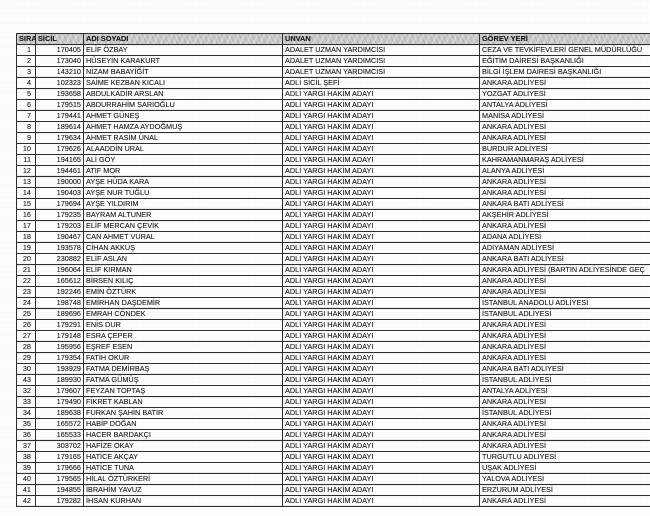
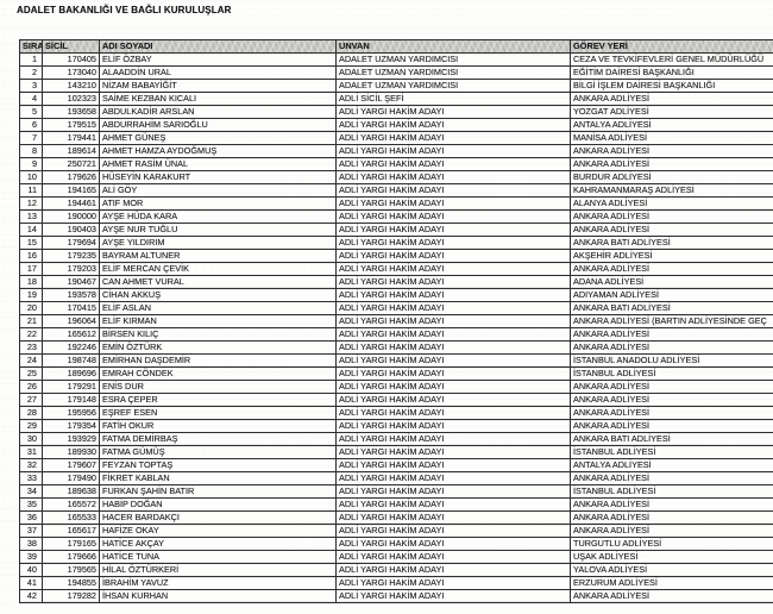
+ ADALET BAKANLIĞI VE BAĞLI KURULUŞLAR
  SIRA	SİCİL	ADI SOYADI	UNVAN	GÖREV YERİ
  1	170405	ELİF ÖZBAY	ADALET UZMAN YARDIMCISI	CEZA VE TEVKİFEVLERİ GENEL MÜDÜRLÜĞÜ
- 2	173040	HÜSEYİN KARAKURT	ADALET UZMAN YARDIMCISI	EĞİTİM DAİRESİ BAŞKANLIĞI
+ 2	173040	ALAADDİN URAL	ADALET UZMAN YARDIMCISI	EĞİTİM DAİRESİ BAŞKANLIĞI
  3	143210	NİZAM BABAYİĞİT	ADALET UZMAN YARDIMCISI	BİLGİ İŞLEM DAİRESİ BAŞKANLIĞI
  4	102323	SAİME KEZBAN KICALI	ADLİ SİCİL ŞEFİ	ANKARA ADLİYESİ
  5	193658	ABDULKADİR ARSLAN	ADLİ YARGI HAKİM ADAYI	YOZGAT ADLİYESİ
  6	179515	ABDURRAHİM SARIOĞLU	ADLİ YARGI HAKİM ADAYI	ANTALYA ADLİYESİ
  7	179441	AHMET GÜNEŞ	ADLİ YARGI HAKİM ADAYI	MANİSA ADLİYESİ
  8	189614	AHMET HAMZA AYDOĞMUŞ	ADLİ YARGI HAKİM ADAYI	ANKARA ADLİYESİ
- 9	179634	AHMET RASİM ÜNAL	ADLİ YARGI HAKİM ADAYI	ANKARA ADLİYESİ
+ 9	250721	AHMET RASİM ÜNAL	ADLİ YARGI HAKİM ADAYI	ANKARA ADLİYESİ
- 10	179626	ALAADDİN URAL	ADLİ YARGI HAKİM ADAYI	BURDUR ADLİYESİ
+ 10	179626	HÜSEYİN KARAKURT	ADLİ YARGI HAKİM ADAYI	BURDUR ADLİYESİ
  11	194165	ALİ GÖY	ADLİ YARGI HAKİM ADAYI	KAHRAMANMARAŞ ADLİYESİ
  12	194461	ATIF MOR	ADLİ YARGI HAKİM ADAYI	ALANYA ADLİYESİ
  13	190000	AYŞE HÜDA KARA	ADLİ YARGI HAKİM ADAYI	ANKARA ADLİYESİ
  14	190403	AYŞE NUR TUĞLU	ADLİ YARGI HAKİM ADAYI	ANKARA ADLİYESİ
  15	179694	AYŞE YILDIRIM	ADLİ YARGI HAKİM ADAYI	ANKARA BATI ADLİYESİ
  16	179235	BAYRAM ALTUNER	ADLİ YARGI HAKİM ADAYI	AKŞEHİR ADLİYESİ
  17	179203	ELİF MERCAN ÇEVİK	ADLİ YARGI HAKİM ADAYI	ANKARA ADLİYESİ
  18	190467	CAN AHMET VURAL	ADLİ YARGI HAKİM ADAYI	ADANA ADLİYESİ
  19	193578	CİHAN AKKUŞ	ADLİ YARGI HAKİM ADAYI	ADIYAMAN ADLİYESİ
- 20	230882	ELİF ASLAN	ADLİ YARGI HAKİM ADAYI	ANKARA BATI ADLİYESİ
+ 20	170415	ELİF ASLAN	ADLİ YARGI HAKİM ADAYI	ANKARA BATI ADLİYESİ
  21	196064	ELİF KIRMAN	ADLİ YARGI HAKİM ADAYI	ANKARA ADLİYESİ (BARTIN ADLİYESİNDE GEÇ
  22	165612	BİRSEN KILIÇ	ADLİ YARGI HAKİM ADAYI	ANKARA ADLİYESİ
  23	192246	EMİN ÖZTÜRK	ADLİ YARGI HAKİM ADAYI	ANKARA ADLİYESİ
  24	198748	EMİRHAN DAŞDEMİR	ADLİ YARGI HAKİM ADAYI	İSTANBUL ANADOLU ADLİYESİ
  25	189696	EMRAH CÖNDEK	ADLİ YARGI HAKİM ADAYI	İSTANBUL ADLİYESİ
  26	179291	ENİS DUR	ADLİ YARGI HAKİM ADAYI	ANKARA ADLİYESİ
  27	179148	ESRA ÇEPER	ADLİ YARGI HAKİM ADAYI	ANKARA ADLİYESİ
  28	195956	EŞREF ESEN	ADLİ YARGI HAKİM ADAYI	ANKARA ADLİYESİ
  29	179354	FATİH OKUR	ADLİ YARGI HAKİM ADAYI	ANKARA ADLİYESİ
  30	193929	FATMA DEMİRBAŞ	ADLİ YARGI HAKİM ADAYI	ANKARA BATI ADLİYESİ
- 43	189930	FATMA GÜMÜŞ	ADLİ YARGI HAKİM ADAYI	İSTANBUL ADLİYESİ
+ 31	189930	FATMA GÜMÜŞ	ADLİ YARGI HAKİM ADAYI	İSTANBUL ADLİYESİ
  32	179607	FEYZAN TOPTAŞ	ADLİ YARGI HAKİM ADAYI	ANTALYA ADLİYESİ
  33	179490	FİKRET KABLAN	ADLİ YARGI HAKİM ADAYI	ANKARA ADLİYESİ
  34	189638	FURKAN ŞAHİN BATIR	ADLİ YARGI HAKİM ADAYI	İSTANBUL ADLİYESİ
  35	165572	HABİP DOĞAN	ADLİ YARGI HAKİM ADAYI	ANKARA ADLİYESİ
  36	165533	HACER BARDAKÇI	ADLİ YARGI HAKİM ADAYI	ANKARA ADLİYESİ
- 37	303702	HAFİZE OKAY	ADLİ YARGI HAKİM ADAYI	ANKARA ADLİYESİ
+ 37	165617	HAFİZE OKAY	ADLİ YARGI HAKİM ADAYI	ANKARA ADLİYESİ
  38	179165	HATİCE AKÇAY	ADLİ YARGI HAKİM ADAYI	TURGUTLU ADLİYESİ
  39	179666	HATİCE TUNA	ADLİ YARGI HAKİM ADAYI	UŞAK ADLİYESİ
  40	179565	HİLAL ÖZTÜRKERİ	ADLİ YARGI HAKİM ADAYI	YALOVA ADLİYESİ
  41	194855	İBRAHİM YAVUZ	ADLİ YARGI HAKİM ADAYI	ERZURUM ADLİYESİ
  42	179282	İHSAN KURHAN	ADLİ YARGI HAKİM ADAYI	ANKARA ADLİYESİ
